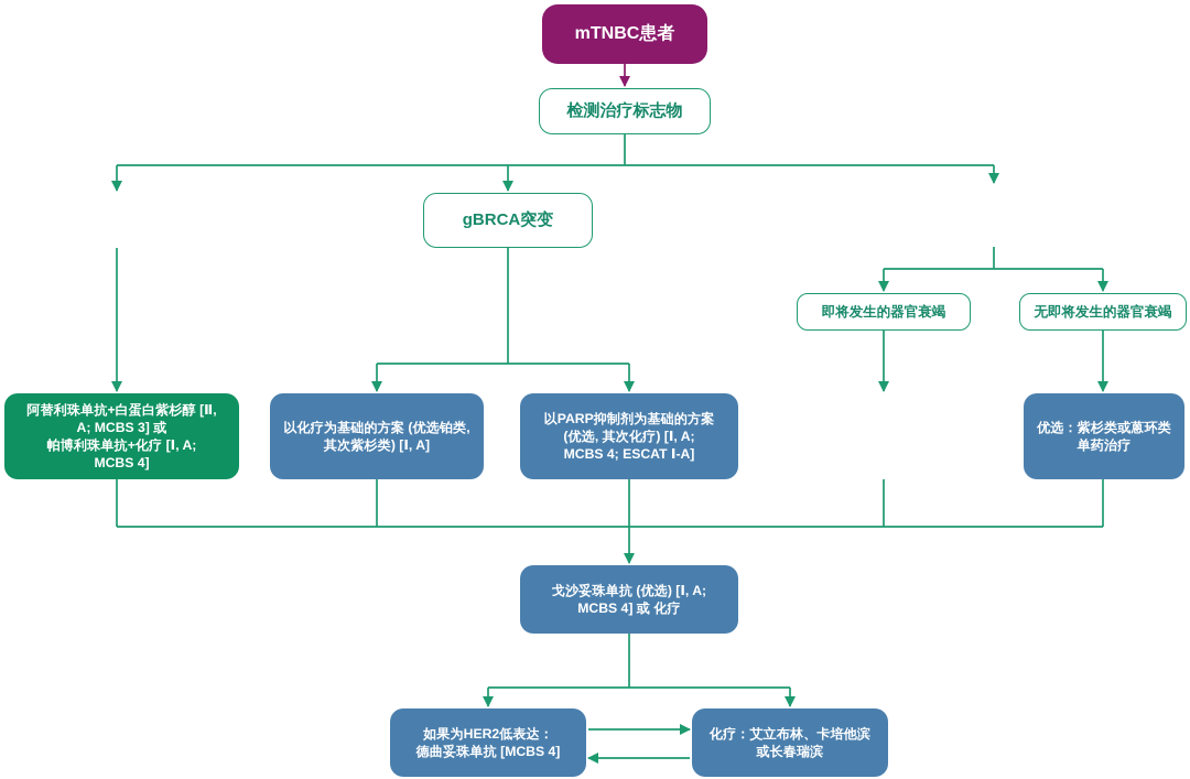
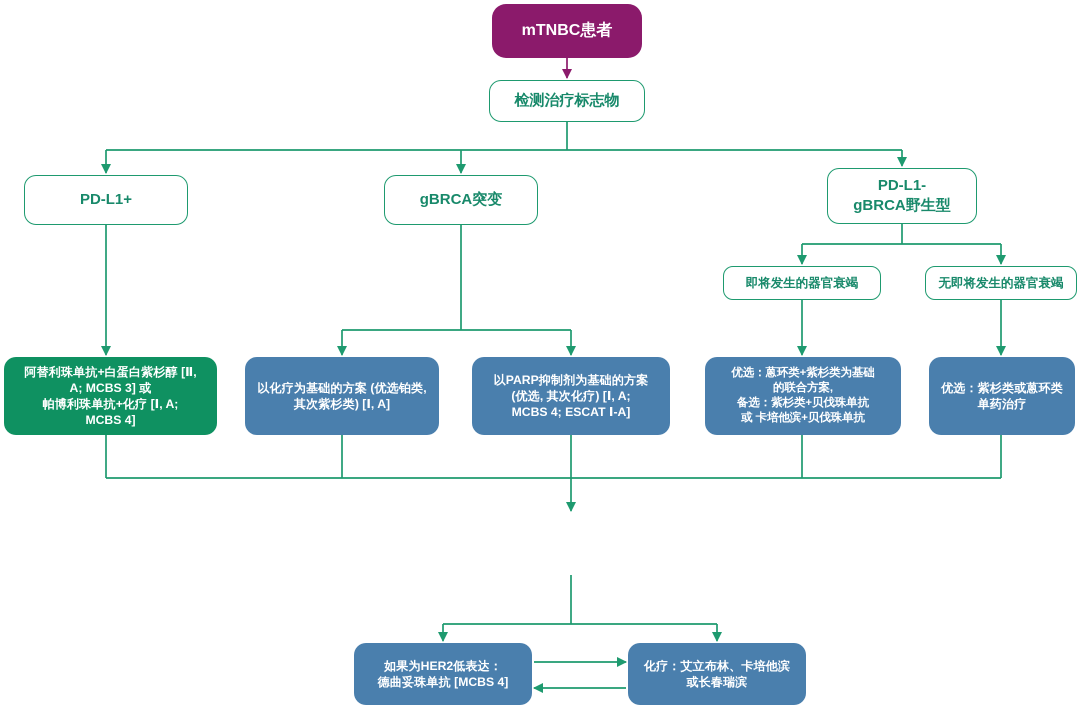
  mTNBC患者
  检测治疗标志物
+ PD-L1+
  gBRCA突变
+ PD-L1-
+ gBRCA野生型
  即将发生的器官衰竭
  无即将发生的器官衰竭
  阿替利珠单抗+白蛋白紫杉醇 [Ⅱ,
  A; MCBS 3] 或
  帕博利珠单抗+化疗 [Ⅰ, A;
  MCBS 4]
  以化疗为基础的方案 (优选铂类,
  其次紫杉类) [Ⅰ, A]
  以PARP抑制剂为基础的方案
  (优选, 其次化疗) [Ⅰ, A;
  MCBS 4; ESCAT Ⅰ-A]
+ 优选：蒽环类+紫杉类为基础
+ 的联合方案,
+ 备选：紫杉类+贝伐珠单抗
+ 或 卡培他滨+贝伐珠单抗
  优选：紫杉类或蒽环类
  单药治疗
- 戈沙妥珠单抗 (优选) [Ⅰ, A;
- MCBS 4] 或 化疗
  如果为HER2低表达：
  德曲妥珠单抗 [MCBS 4]
  化疗：艾立布林、卡培他滨
  或长春瑞滨
